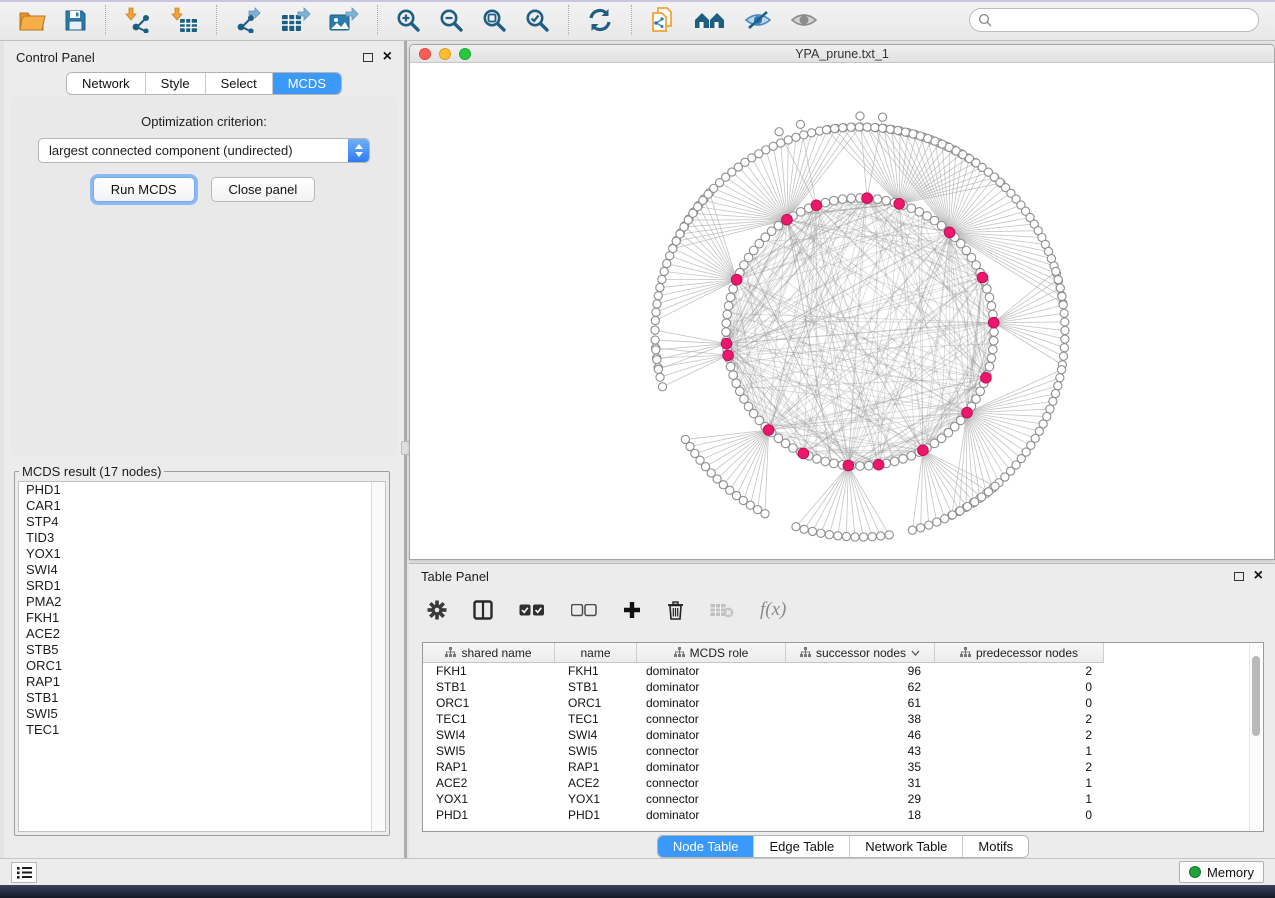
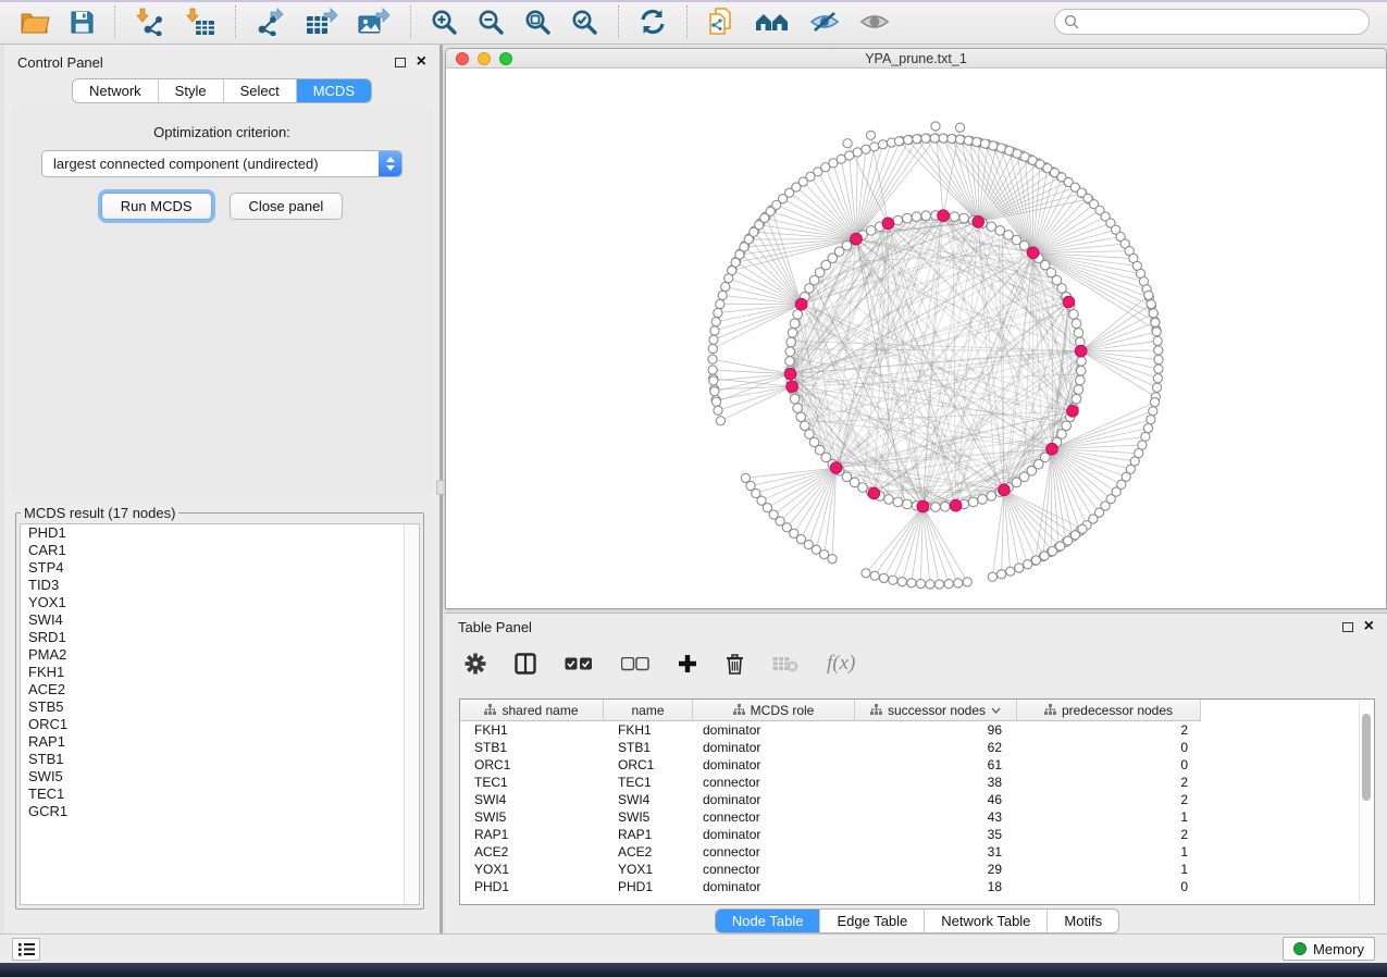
  Control Panel
  ×
  Network
  Style
  Select
  MCDS
  Optimization criterion:
  largest connected component (undirected)
  Run MCDS
  Close panel
  MCDS result (17 nodes)
  PHD1
  CAR1
  STP4
  TID3
  YOX1
  SWI4
  SRD1
  PMA2
  FKH1
  ACE2
  STB5
  ORC1
  RAP1
  STB1
  SWI5
  TEC1
+ GCR1
  YPA_prune.txt_1
  Table Panel
  ×
  f(x)
  shared name
  name
  MCDS role
  successor nodes
  predecessor nodes
  FKH1
  FKH1
  dominator
  96
  2
  STB1
  STB1
  dominator
  62
  0
  ORC1
  ORC1
  dominator
  61
  0
  TEC1
  TEC1
  connector
  38
  2
  SWI4
  SWI4
  dominator
  46
  2
  SWI5
  SWI5
  connector
  43
  1
  RAP1
  RAP1
  dominator
  35
  2
  ACE2
  ACE2
  connector
  31
  1
  YOX1
  YOX1
  connector
  29
  1
  PHD1
  PHD1
  dominator
  18
  0
  Node Table
  Edge Table
  Network Table
  Motifs
  Memory
